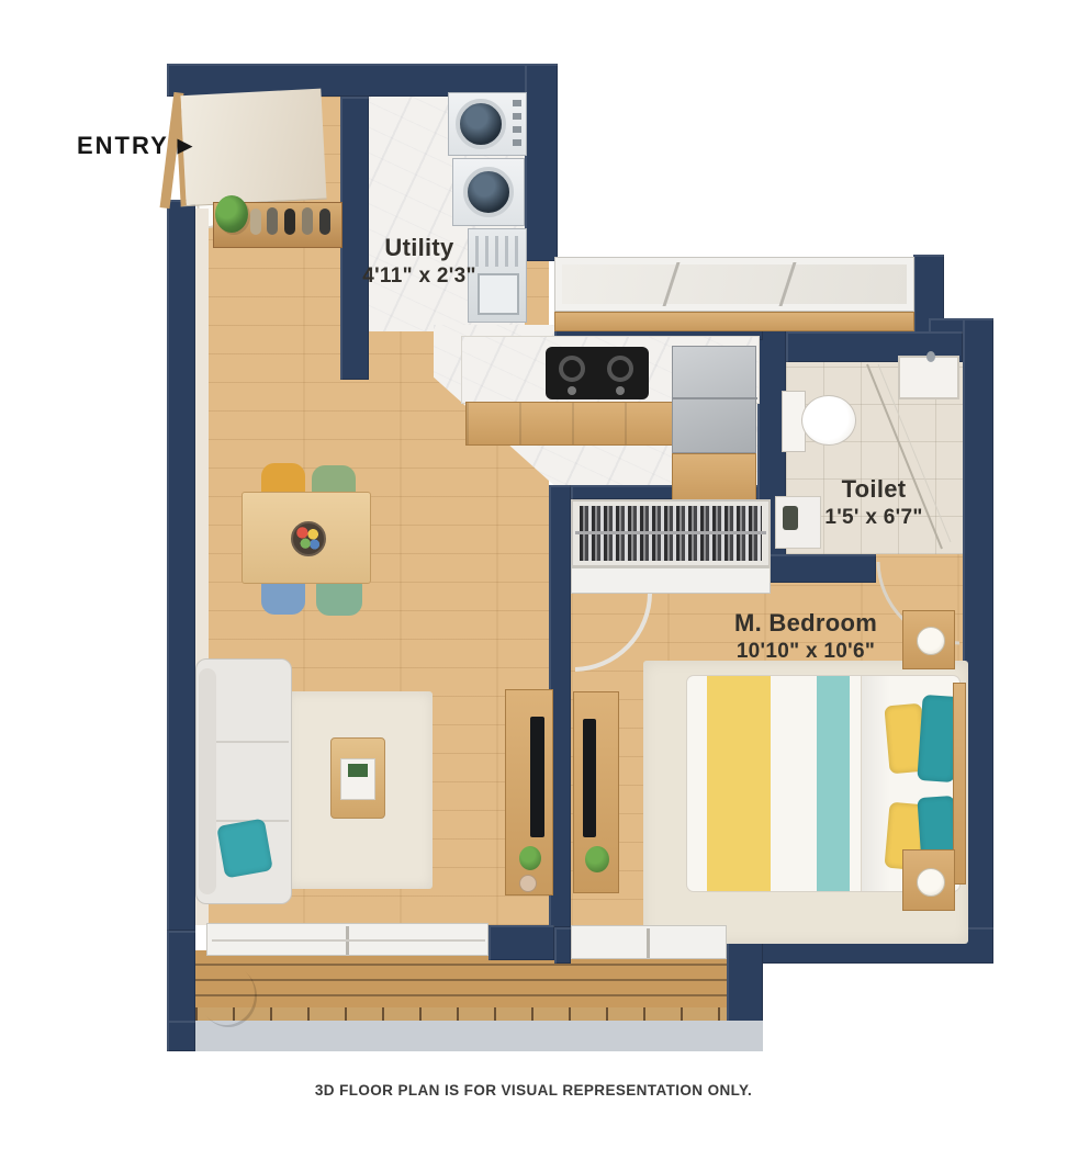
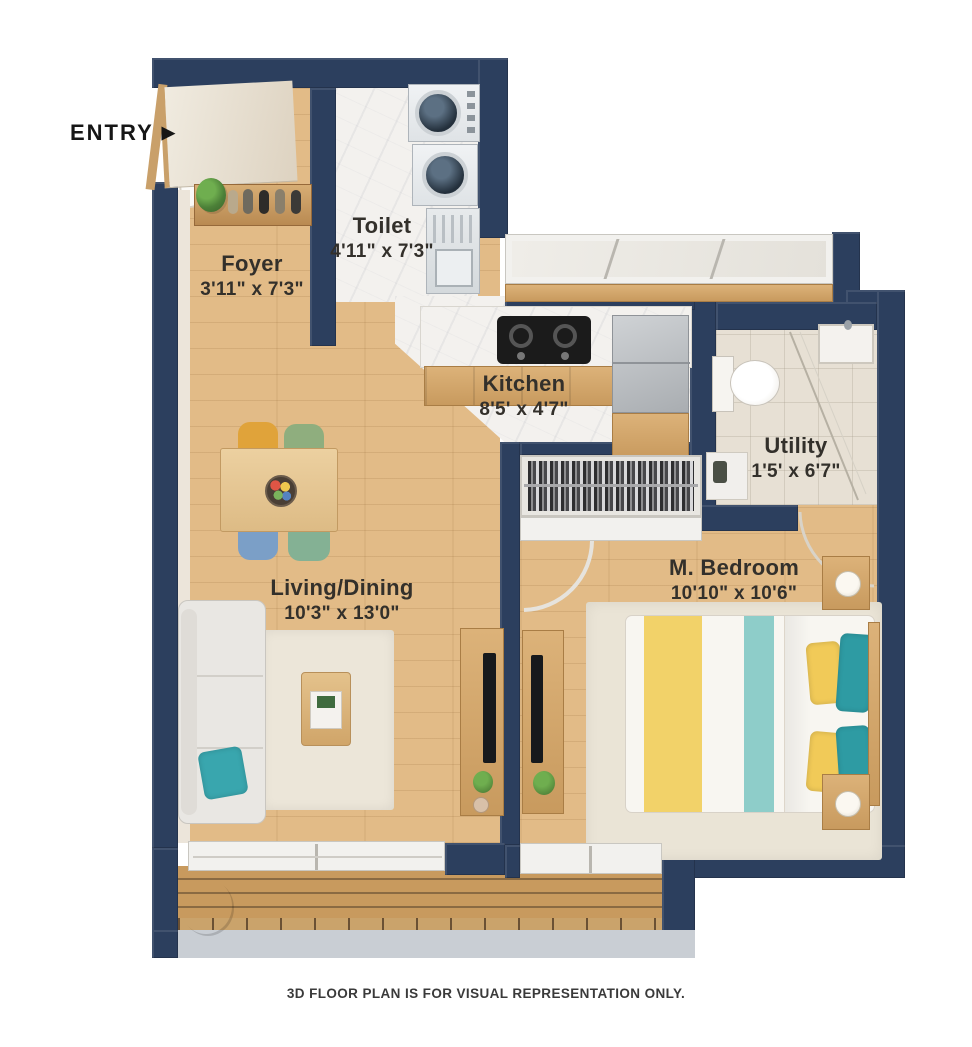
  ENTRY
  ▶
+ Foyer
+ 3'11" x 7'3"
- Utility
+ Toilet
- 4'11" x 2'3"
+ 4'11" x 7'3"
+ Kitchen
+ 8'5' x 4'7"
- Toilet
+ Utility
  1'5' x 6'7"
  M. Bedroom
  10'10" x 10'6"
+ Living/Dining
+ 10'3" x 13'0"
  3D FLOOR PLAN IS FOR VISUAL REPRESENTATION ONLY.
